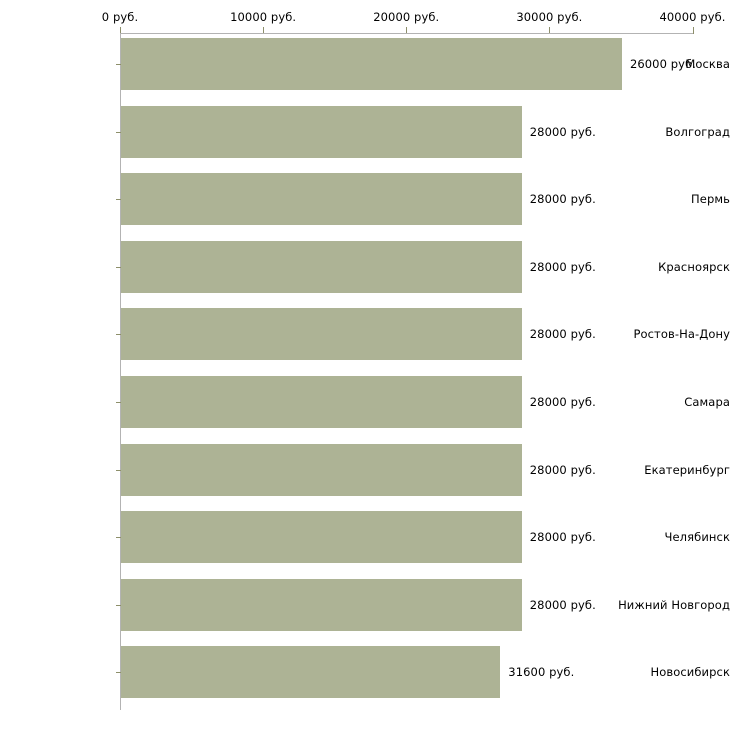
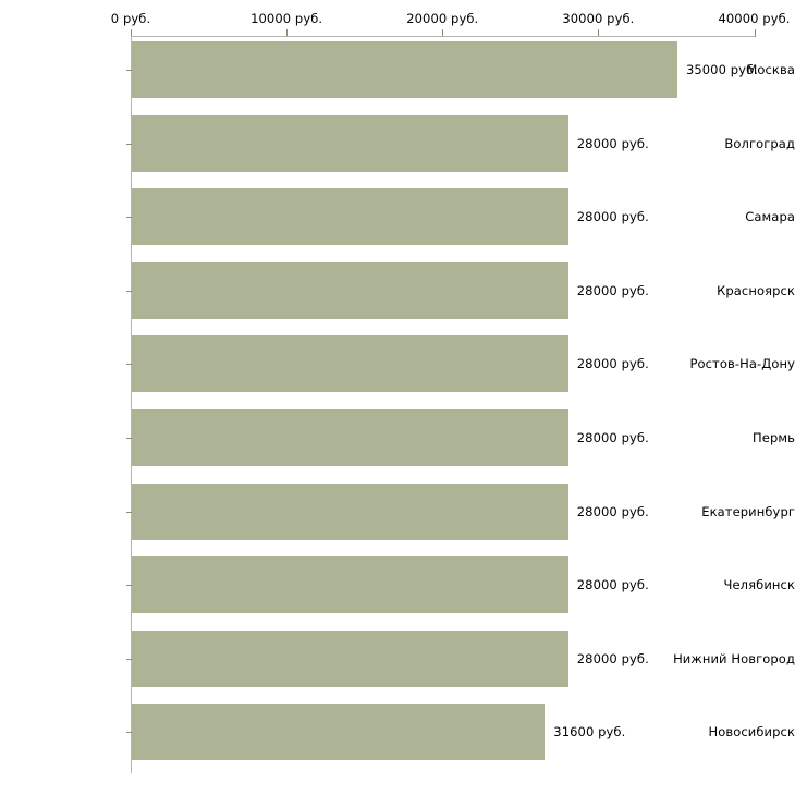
  0 руб.
  10000 руб.
  20000 руб.
  30000 руб.
  40000 руб.
  Москва
- 26000 руб.
+ 35000 руб.
  Волгоград
  28000 руб.
- Пермь
+ Самара
  28000 руб.
  Красноярск
  28000 руб.
  Ростов-На-Дону
  28000 руб.
- Самара
+ Пермь
  28000 руб.
  Екатеринбург
  28000 руб.
  Челябинск
  28000 руб.
  Нижний Новгород
  28000 руб.
  Новосибирск
  31600 руб.
